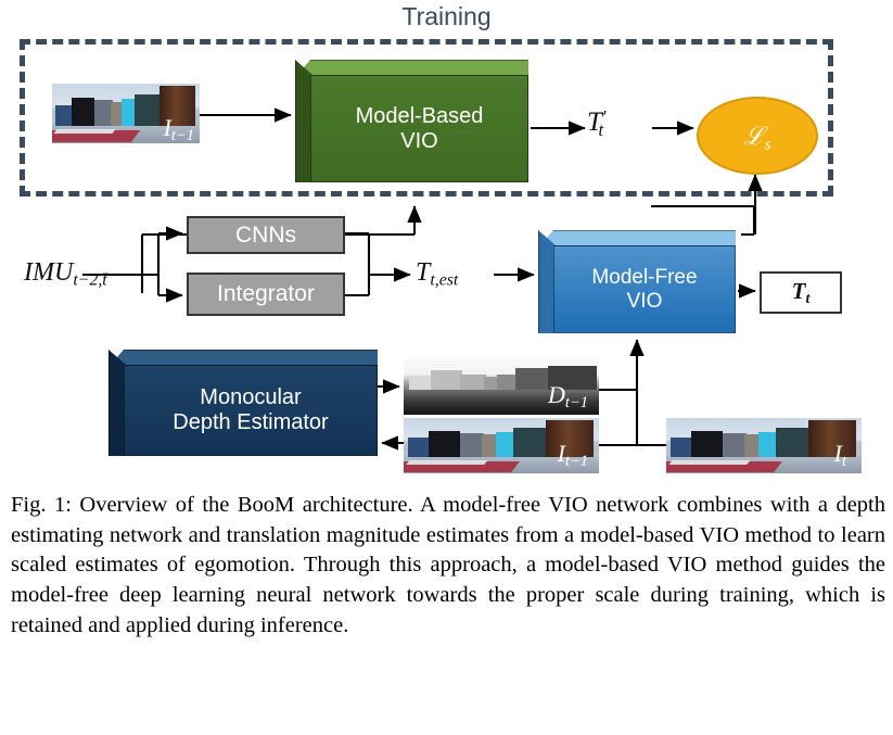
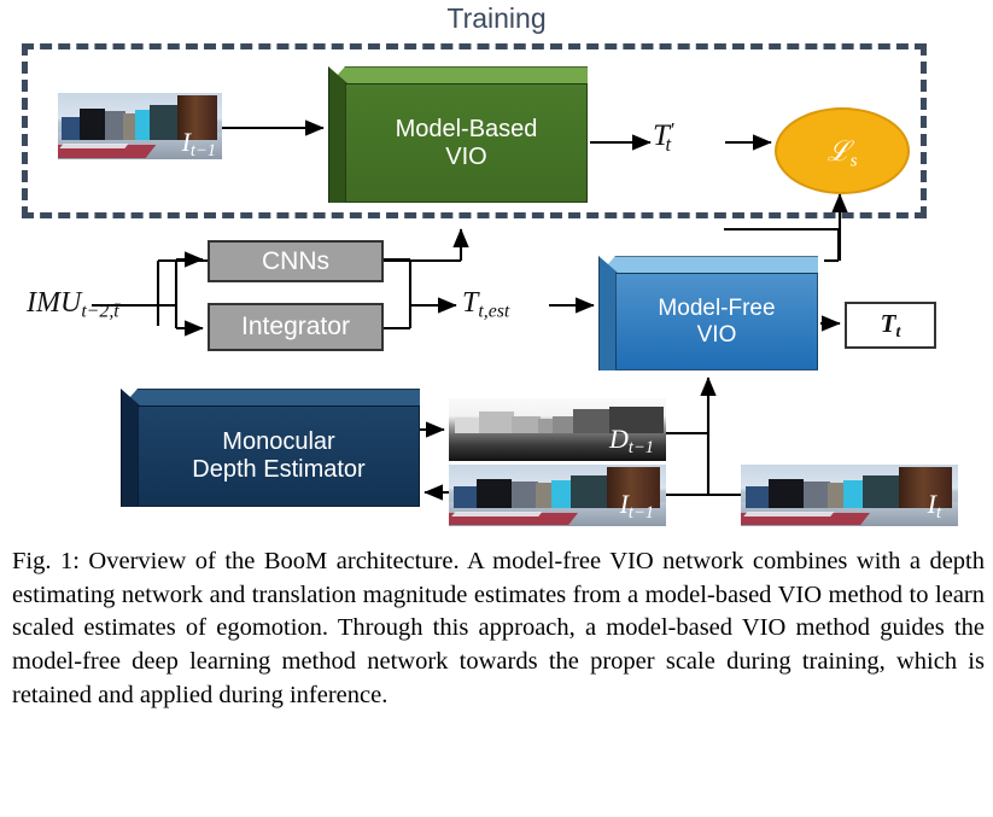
  Training
  Model-Based
  VIO
  Model-Free
  VIO
  Monocular
  Depth Estimator
  CNNs
  Integrator
  Tt
  ℒs
  It−1
  Dt−1
  It−1
  It
  IMUt−2,t̄
  T′t
  Tt,est
- Fig. 1: Overview of the BooM architecture. A model-free VIO network combines with a depth estimating network and translation magnitude estimates from a model-based VIO method to learn scaled estimates of egomotion. Through this approach, a model-based VIO method guides the model-free deep learning neural network towards the proper scale during training, which is retained and applied during inference.
+ Fig. 1: Overview of the BooM architecture. A model-free VIO network combines with a depth estimating network and translation magnitude estimates from a model-based VIO method to learn scaled estimates of egomotion. Through this approach, a model-based VIO method guides the model-free deep learning method network towards the proper scale during training, which is retained and applied during inference.
